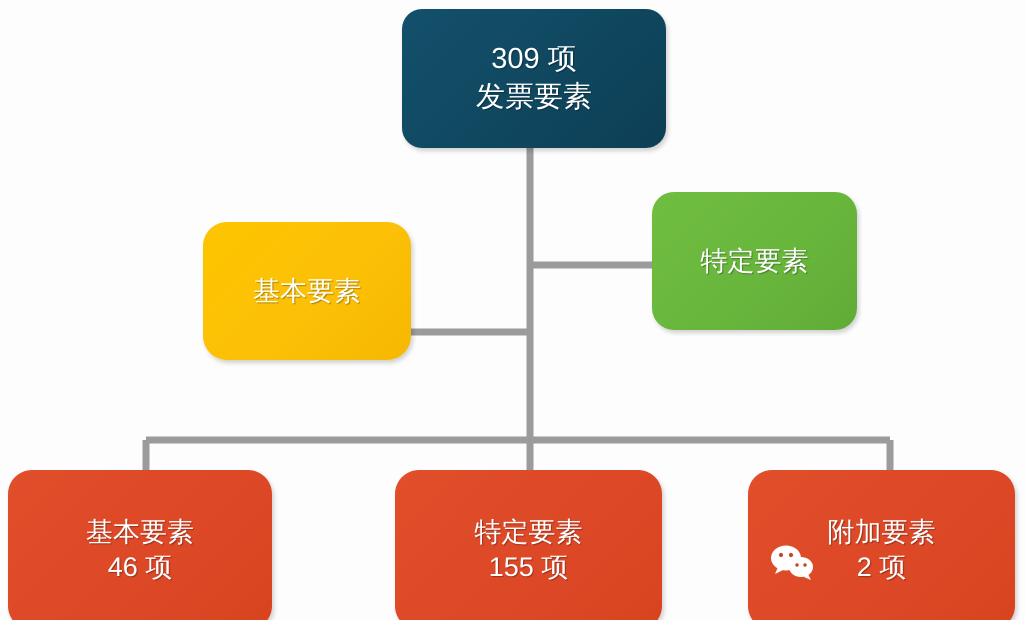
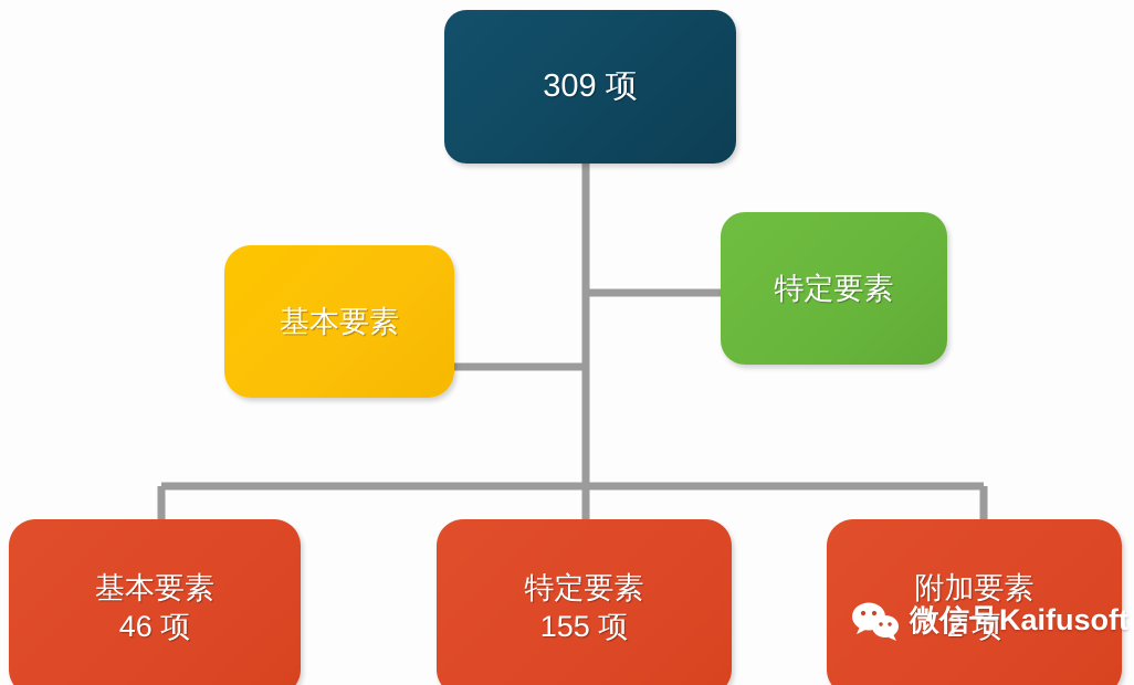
  309 项
- 发票要素
  基本要素
  特定要素
  基本要素
  46 项
  特定要素
  155 项
  附加要素
  2 项
+ 微信号Kaifusoft
